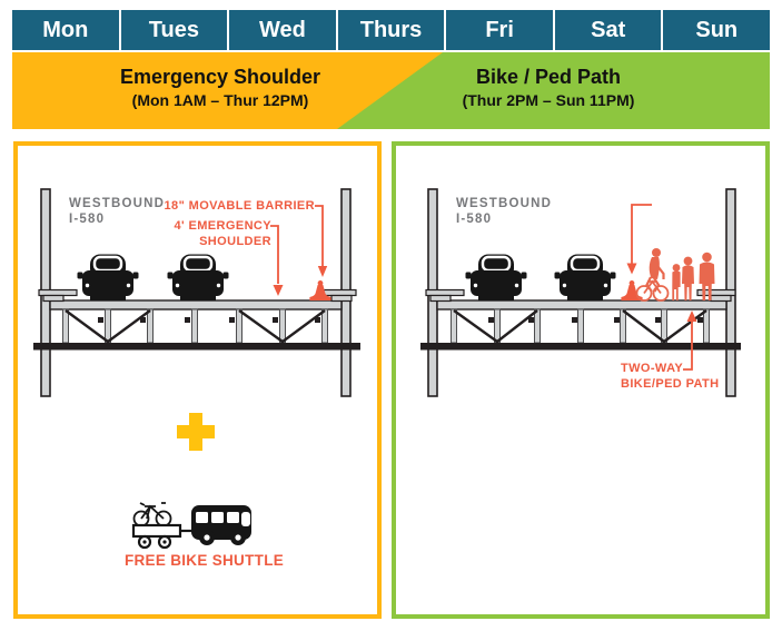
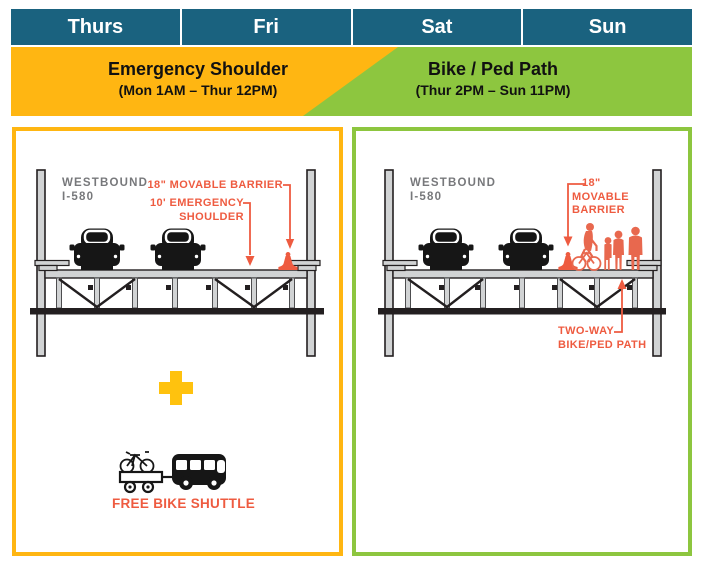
- Mon
- Tues
- Wed
  Thurs
  Fri
  Sat
  Sun
  Emergency Shoulder
  (Mon 1AM – Thur 12PM)
  Bike / Ped Path
  (Thur 2PM – Sun 11PM)
  WESTBOUND
  I-580
  18" MOVABLE BARRIER
- 4' EMERGENCY
+ 10' EMERGENCY
  SHOULDER
  FREE BIKE SHUTTLE
  WESTBOUND
  I-580
+ 18"
+ MOVABLE
+ BARRIER
  TWO-WAY
  BIKE/PED PATH
